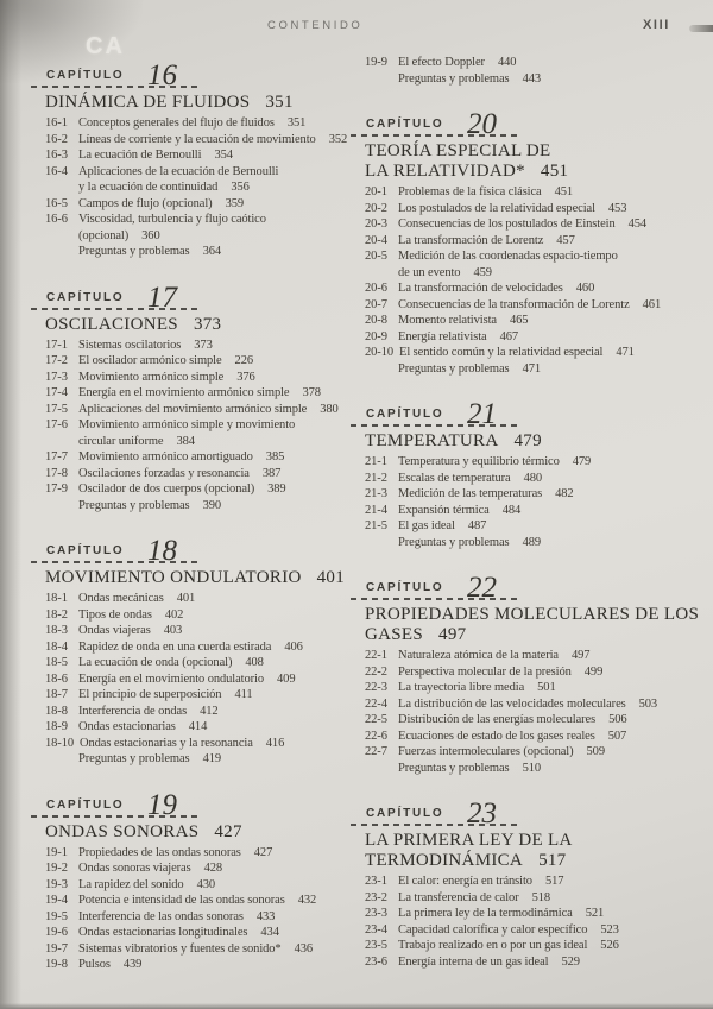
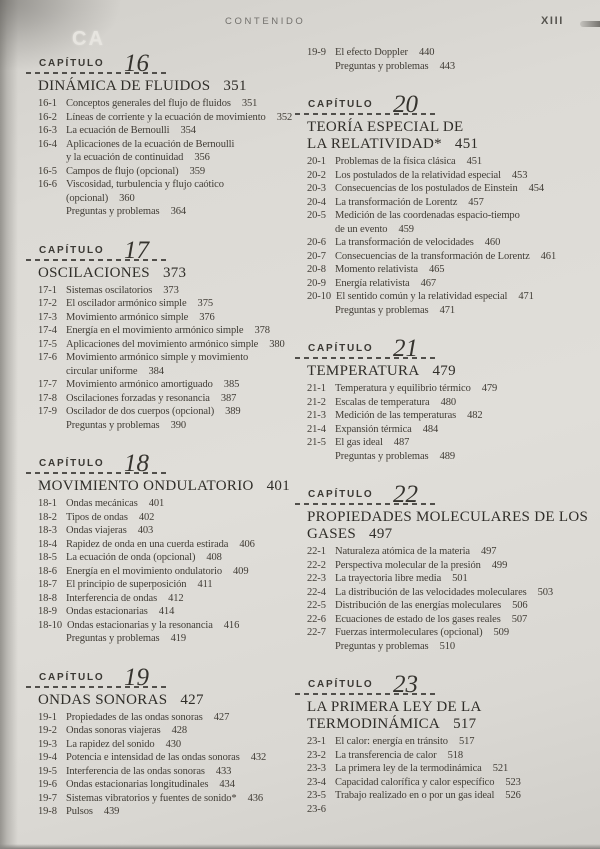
  CA
  CONTENIDO
  XIII
  CAPÍTULO
  16
  DINÁMICA DE FLUIDOS 351
  16-1
  Conceptos generales del flujo de fluidos 351
  16-2
  Líneas de corriente y la ecuación de movimiento 352
  16-3
  La ecuación de Bernoulli 354
  16-4
  Aplicaciones de la ecuación de Bernoulli
  y la ecuación de continuidad 356
  16-5
  Campos de flujo (opcional) 359
  16-6
  Viscosidad, turbulencia y flujo caótico
  (opcional) 360
  Preguntas y problemas 364
  CAPÍTULO
  17
  OSCILACIONES 373
  17-1
  Sistemas oscilatorios 373
  17-2
- El oscilador armónico simple 226
+ El oscilador armónico simple 375
  17-3
  Movimiento armónico simple 376
  17-4
  Energía en el movimiento armónico simple 378
  17-5
  Aplicaciones del movimiento armónico simple 380
  17-6
  Movimiento armónico simple y movimiento
  circular uniforme 384
  17-7
  Movimiento armónico amortiguado 385
  17-8
  Oscilaciones forzadas y resonancia 387
  17-9
  Oscilador de dos cuerpos (opcional) 389
  Preguntas y problemas 390
  CAPÍTULO
  18
  MOVIMIENTO ONDULATORIO 401
  18-1
  Ondas mecánicas 401
  18-2
  Tipos de ondas 402
  18-3
  Ondas viajeras 403
  18-4
  Rapidez de onda en una cuerda estirada 406
  18-5
  La ecuación de onda (opcional) 408
  18-6
  Energía en el movimiento ondulatorio 409
  18-7
  El principio de superposición 411
  18-8
  Interferencia de ondas 412
  18-9
  Ondas estacionarias 414
  18-10
  Ondas estacionarias y la resonancia 416
  Preguntas y problemas 419
  CAPÍTULO
  19
  ONDAS SONORAS 427
  19-1
  Propiedades de las ondas sonoras 427
  19-2
  Ondas sonoras viajeras 428
  19-3
  La rapidez del sonido 430
  19-4
  Potencia e intensidad de las ondas sonoras 432
  19-5
  Interferencia de las ondas sonoras 433
  19-6
  Ondas estacionarias longitudinales 434
  19-7
  Sistemas vibratorios y fuentes de sonido* 436
  19-8
  Pulsos 439
  19-9
  El efecto Doppler 440
  Preguntas y problemas 443
  CAPÍTULO
  20
  TEORÍA ESPECIAL DE
  LA RELATIVIDAD* 451
  20-1
  Problemas de la física clásica 451
  20-2
  Los postulados de la relatividad especial 453
  20-3
  Consecuencias de los postulados de Einstein 454
  20-4
  La transformación de Lorentz 457
  20-5
  Medición de las coordenadas espacio-tiempo
  de un evento 459
  20-6
  La transformación de velocidades 460
  20-7
  Consecuencias de la transformación de Lorentz 461
  20-8
  Momento relativista 465
  20-9
  Energía relativista 467
  20-10
  El sentido común y la relatividad especial 471
  Preguntas y problemas 471
  CAPÍTULO
  21
  TEMPERATURA 479
  21-1
  Temperatura y equilibrio térmico 479
  21-2
  Escalas de temperatura 480
  21-3
  Medición de las temperaturas 482
  21-4
  Expansión térmica 484
  21-5
  El gas ideal 487
  Preguntas y problemas 489
  CAPÍTULO
  22
  PROPIEDADES MOLECULARES DE LOS
  GASES 497
  22-1
  Naturaleza atómica de la materia 497
  22-2
  Perspectiva molecular de la presión 499
  22-3
  La trayectoria libre media 501
  22-4
  La distribución de las velocidades moleculares 503
  22-5
  Distribución de las energías moleculares 506
  22-6
  Ecuaciones de estado de los gases reales 507
  22-7
  Fuerzas intermoleculares (opcional) 509
  Preguntas y problemas 510
  CAPÍTULO
  23
  LA PRIMERA LEY DE LA
  TERMODINÁMICA 517
  23-1
  El calor: energía en tránsito 517
  23-2
  La transferencia de calor 518
  23-3
  La primera ley de la termodinámica 521
  23-4
  Capacidad calorífica y calor específico 523
  23-5
  Trabajo realizado en o por un gas ideal 526
  23-6
- Energía interna de un gas ideal 529
